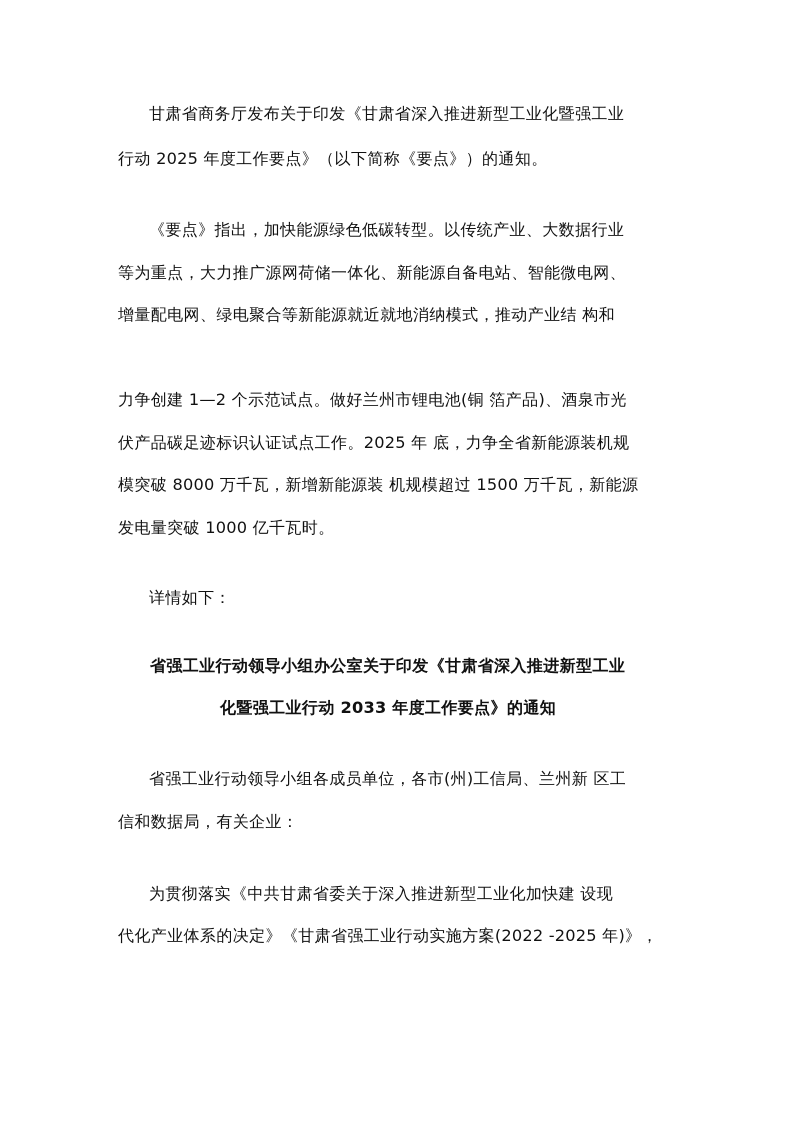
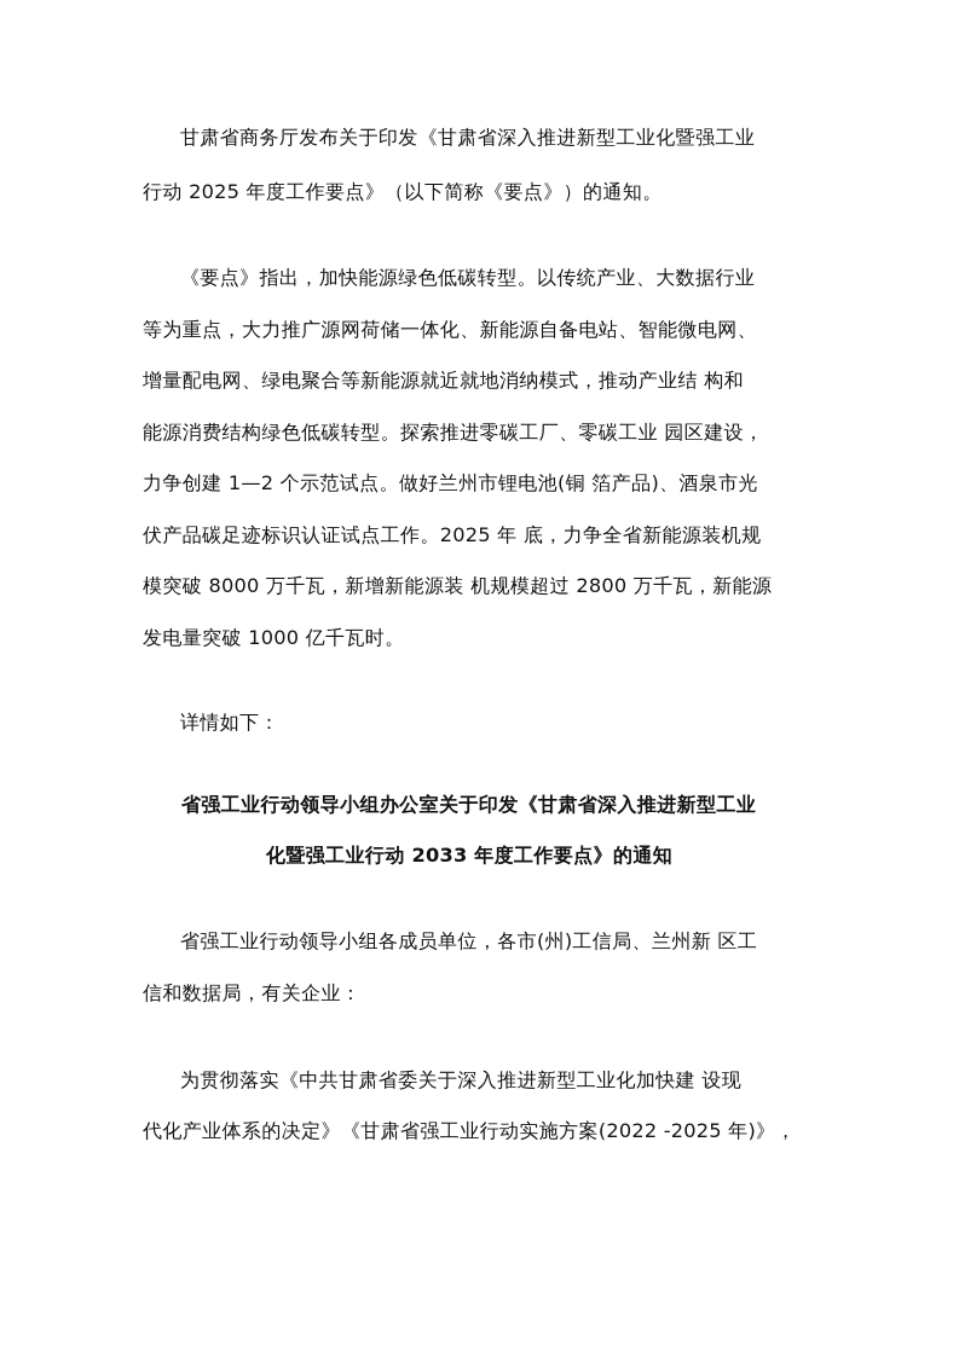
  甘肃省商务厅发布关于印发《甘肃省深入推进新型工业化暨强工业
  行动 2025 年度工作要点》（以下简称《要点》）的通知。
  《要点》指出，加快能源绿色低碳转型。以传统产业、大数据行业
  等为重点，大力推广源网荷储一体化、新能源自备电站、智能微电网、
  增量配电网、绿电聚合等新能源就近就地消纳模式，推动产业结 构和
+ 能源消费结构绿色低碳转型。探索推进零碳工厂、零碳工业 园区建设，
  力争创建 1—2 个示范试点。做好兰州市锂电池(铜 箔产品)、酒泉市光
  伏产品碳足迹标识认证试点工作。2025 年 底，力争全省新能源装机规
- 模突破 8000 万千瓦，新增新能源装 机规模超过 1500 万千瓦，新能源
+ 模突破 8000 万千瓦，新增新能源装 机规模超过 2800 万千瓦，新能源
  发电量突破 1000 亿千瓦时。
  详情如下：
  省强工业行动领导小组办公室关于印发《甘肃省深入推进新型工业
  化暨强工业行动 2033 年度工作要点》的通知
  省强工业行动领导小组各成员单位，各市(州)工信局、兰州新 区工
  信和数据局，有关企业：
  为贯彻落实《中共甘肃省委关于深入推进新型工业化加快建 设现
  代化产业体系的决定》《甘肃省强工业行动实施方案(2022 -2025 年)》，
